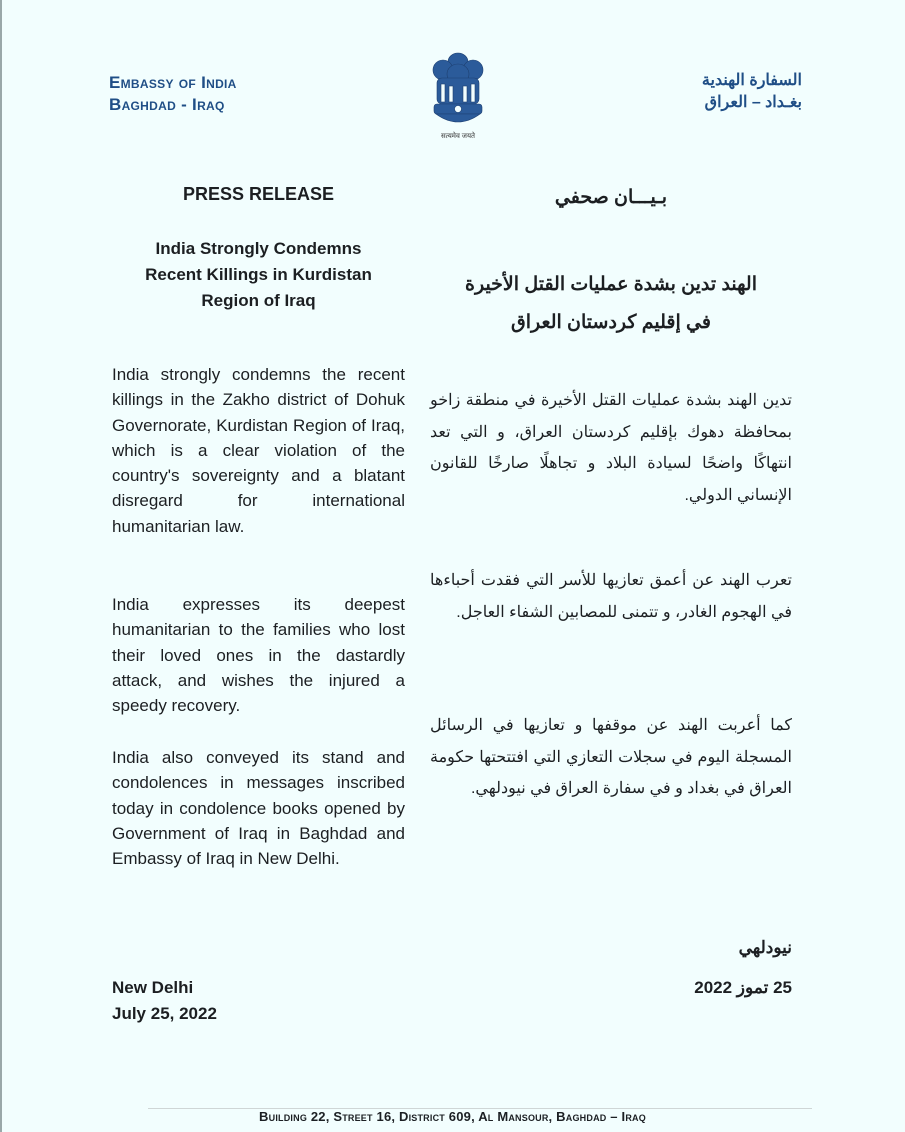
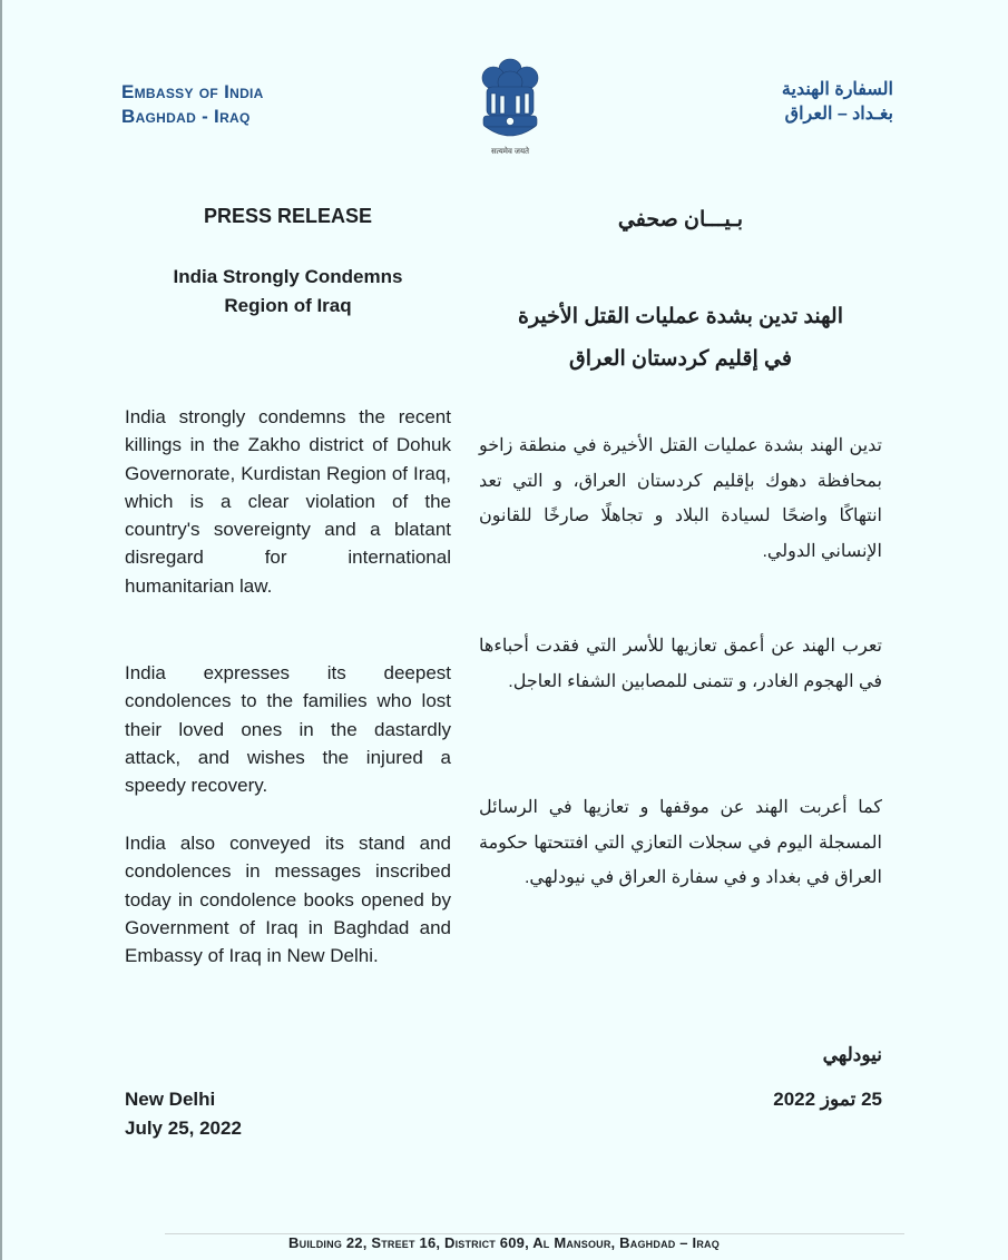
  Embassy of India
  Baghdad - Iraq
  السفارة الهندية
  بغـداد – العراق
  PRESS RELEASE
  India Strongly Condemns
- Recent Killings in Kurdistan
  Region of Iraq
  India strongly condemns the recent killings in the Zakho district of Dohuk Governorate, Kurdistan Region of Iraq, which is a clear violation of the country's sovereignty and a blatant disregard for international humanitarian law.
- India expresses its deepest humanitarian to the families who lost their loved ones in the dastardly attack, and wishes the injured a speedy recovery.
+ India expresses its deepest condolences to the families who lost their loved ones in the dastardly attack, and wishes the injured a speedy recovery.
  India also conveyed its stand and condolences in messages inscribed today in condolence books opened by Government of Iraq in Baghdad and Embassy of Iraq in New Delhi.
  New Delhi
  July 25, 2022
  بـيـــان صحفي
  الهند تدين بشدة عمليات القتل الأخيرة
  في إقليم كردستان العراق
  تدين الهند بشدة عمليات القتل الأخيرة في منطقة زاخو بمحافظة دهوك بإقليم كردستان العراق، و التي تعد انتهاكًا واضحًا لسيادة البلاد و تجاهلًا صارخًا للقانون الإنساني الدولي.
  تعرب الهند عن أعمق تعازيها للأسر التي فقدت أحباءها في الهجوم الغادر، و تتمنى للمصابين الشفاء العاجل.
  كما أعربت الهند عن موقفها و تعازيها في الرسائل المسجلة اليوم في سجلات التعازي التي افتتحتها حكومة العراق في بغداد و في سفارة العراق في نيودلهي.
  نيودلهي
  25 تموز 2022
  Building 22, Street 16, District 609, Al Mansour, Baghdad – Iraq
